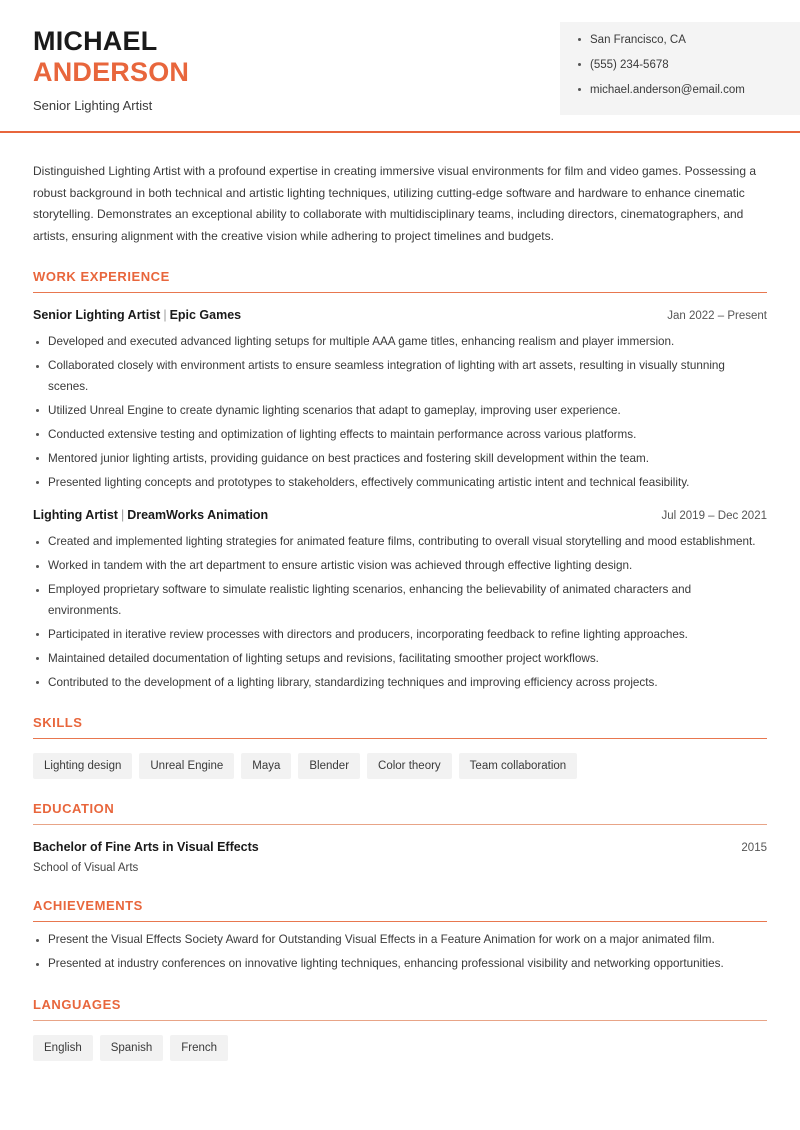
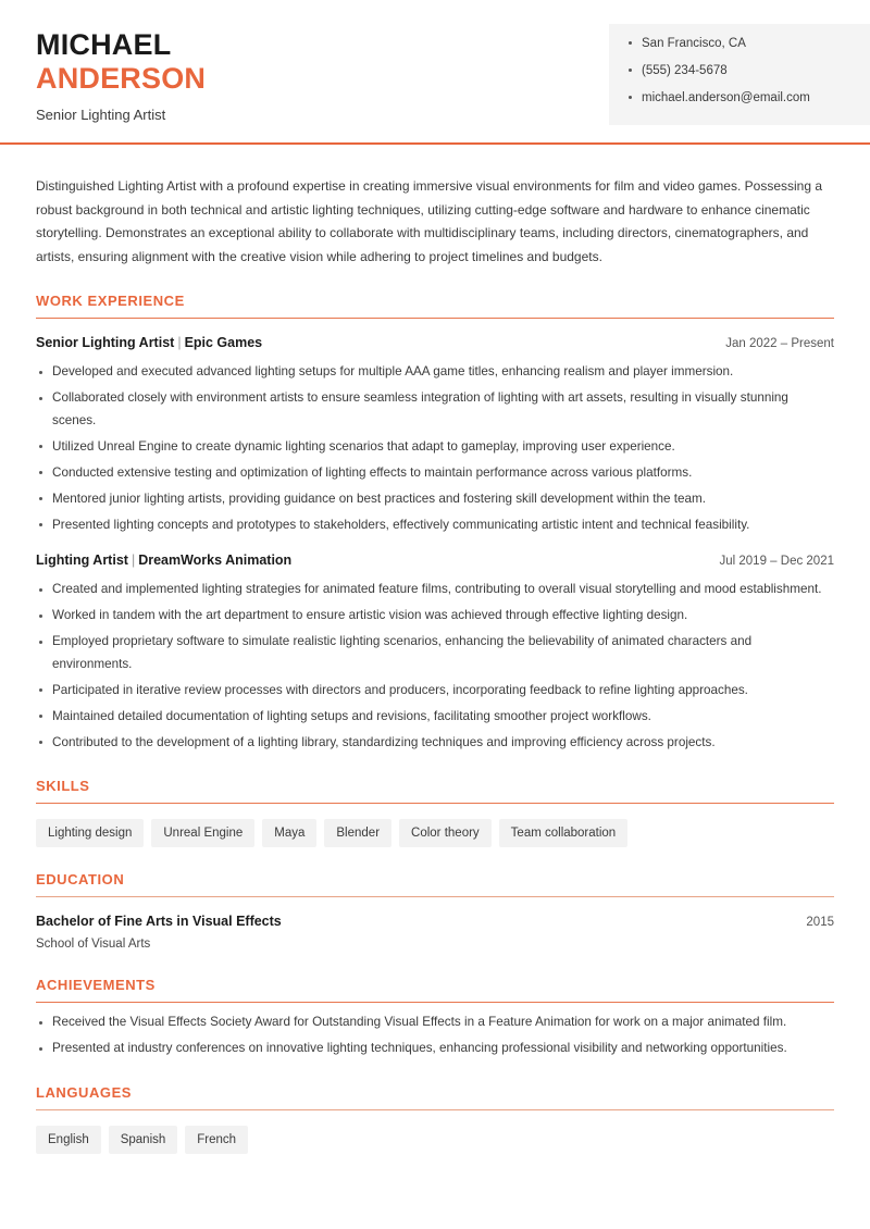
  MICHAEL
  ANDERSON
  Senior Lighting Artist
  San Francisco, CA
  (555) 234-5678
  michael.anderson@email.com
  Distinguished Lighting Artist with a profound expertise in creating immersive visual environments for film and video games. Possessing a robust background in both technical and artistic lighting techniques, utilizing cutting-edge software and hardware to enhance cinematic storytelling. Demonstrates an exceptional ability to collaborate with multidisciplinary teams, including directors, cinematographers, and artists, ensuring alignment with the creative vision while adhering to project timelines and budgets.
  WORK EXPERIENCE
  Senior Lighting Artist | Epic Games
  Jan 2022 – Present
  Developed and executed advanced lighting setups for multiple AAA game titles, enhancing realism and player immersion.
  Collaborated closely with environment artists to ensure seamless integration of lighting with art assets, resulting in visually stunning scenes.
  Utilized Unreal Engine to create dynamic lighting scenarios that adapt to gameplay, improving user experience.
  Conducted extensive testing and optimization of lighting effects to maintain performance across various platforms.
  Mentored junior lighting artists, providing guidance on best practices and fostering skill development within the team.
  Presented lighting concepts and prototypes to stakeholders, effectively communicating artistic intent and technical feasibility.
  Lighting Artist | DreamWorks Animation
  Jul 2019 – Dec 2021
  Created and implemented lighting strategies for animated feature films, contributing to overall visual storytelling and mood establishment.
  Worked in tandem with the art department to ensure artistic vision was achieved through effective lighting design.
  Employed proprietary software to simulate realistic lighting scenarios, enhancing the believability of animated characters and environments.
  Participated in iterative review processes with directors and producers, incorporating feedback to refine lighting approaches.
  Maintained detailed documentation of lighting setups and revisions, facilitating smoother project workflows.
  Contributed to the development of a lighting library, standardizing techniques and improving efficiency across projects.
  SKILLS
  Lighting design
  Unreal Engine
  Maya
  Blender
  Color theory
  Team collaboration
  EDUCATION
  Bachelor of Fine Arts in Visual Effects
  2015
  School of Visual Arts
  ACHIEVEMENTS
- Present the Visual Effects Society Award for Outstanding Visual Effects in a Feature Animation for work on a major animated film.
+ Received the Visual Effects Society Award for Outstanding Visual Effects in a Feature Animation for work on a major animated film.
  Presented at industry conferences on innovative lighting techniques, enhancing professional visibility and networking opportunities.
  LANGUAGES
  English
  Spanish
  French
